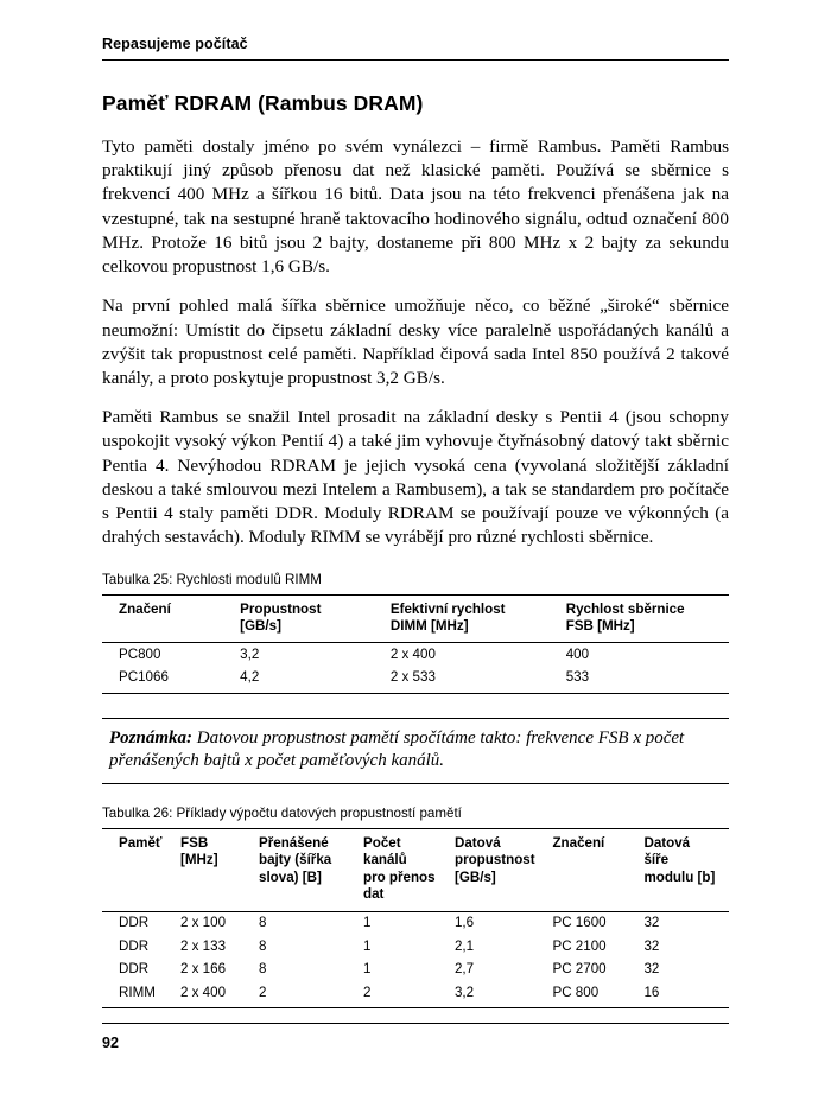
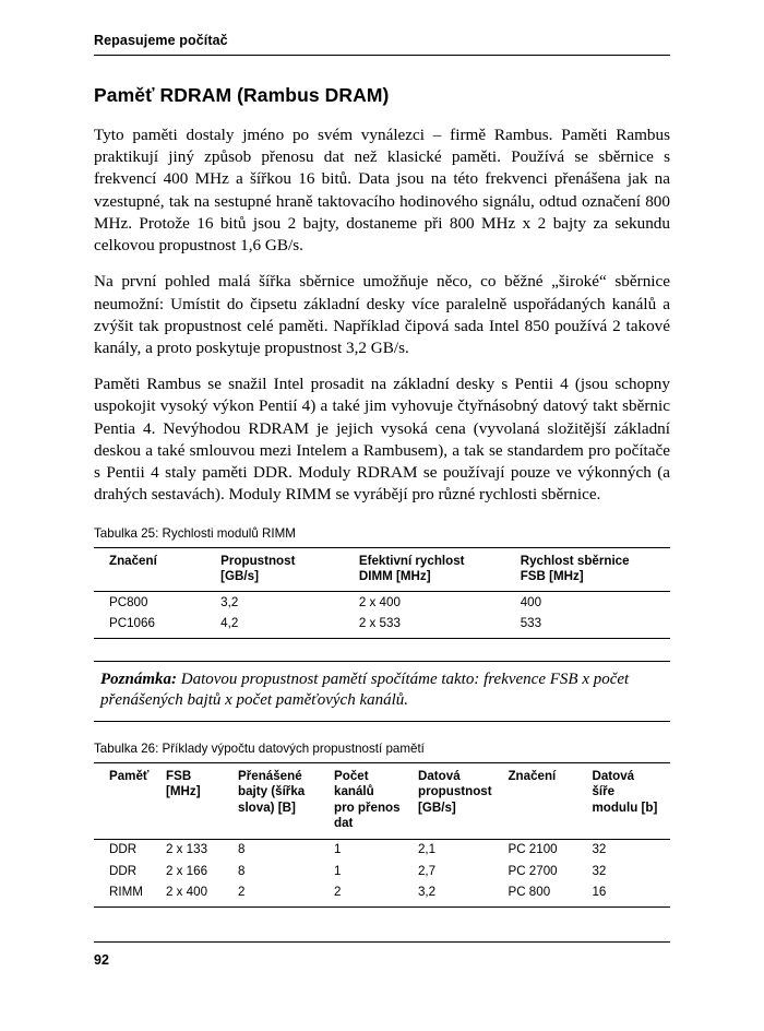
  Repasujeme počítač
  Paměť RDRAM (Rambus DRAM)
  Tyto paměti dostaly jméno po svém vynálezci – firmě Rambus. Paměti Rambus praktikují jiný způsob přenosu dat než klasické paměti. Používá se sběrnice s frekvencí 400 MHz a šířkou 16 bitů. Data jsou na této frekvenci přenášena jak na vzestupné, tak na sestupné hraně taktovacího hodinového signálu, odtud označení 800 MHz. Protože 16 bitů jsou 2 bajty, dostaneme při 800 MHz x 2 bajty za sekundu celkovou propustnost 1,6 GB/s.
  Na první pohled malá šířka sběrnice umožňuje něco, co běžné „široké“ sběrnice neumožní: Umístit do čipsetu základní desky více paralelně uspořádaných kanálů a zvýšit tak propustnost celé paměti. Například čipová sada Intel 850 používá 2 takové kanály, a proto poskytuje propustnost 3,2 GB/s.
  Paměti Rambus se snažil Intel prosadit na základní desky s Pentii 4 (jsou schopny uspokojit vysoký výkon Pentií 4) a také jim vyhovuje čtyřnásobný datový takt sběrnic Pentia 4. Nevýhodou RDRAM je jejich vysoká cena (vyvolaná složitější základní deskou a také smlouvou mezi Intelem a Rambusem), a tak se standardem pro počítače s Pentii 4 staly paměti DDR. Moduly RDRAM se používají pouze ve výkonných (a drahých sestavách). Moduly RIMM se vyrábějí pro různé rychlosti sběrnice.
  Tabulka 25: Rychlosti modulů RIMM
  Značení	Propustnost [GB/s]	Efektivní rychlost DIMM [MHz]	Rychlost sběrnice FSB [MHz]
  PC800	3,2	2 x 400	400
  PC1066	4,2	2 x 533	533
  Poznámka: Datovou propustnost pamětí spočítáme takto: frekvence FSB x počet přenášených bajtů x počet paměťových kanálů.
  Tabulka 26: Příklady výpočtu datových propustností pamětí
  Paměť	FSB [MHz]	Přenášené bajty (šířka slova) [B]	Počet kanálů pro přenos dat	Datová propustnost [GB/s]	Značení	Datová šíře modulu [b]
- DDR	2 x 100	8	1	1,6	PC 1600	32
  DDR	2 x 133	8	1	2,1	PC 2100	32
  DDR	2 x 166	8	1	2,7	PC 2700	32
  RIMM	2 x 400	2	2	3,2	PC 800	16
  92
